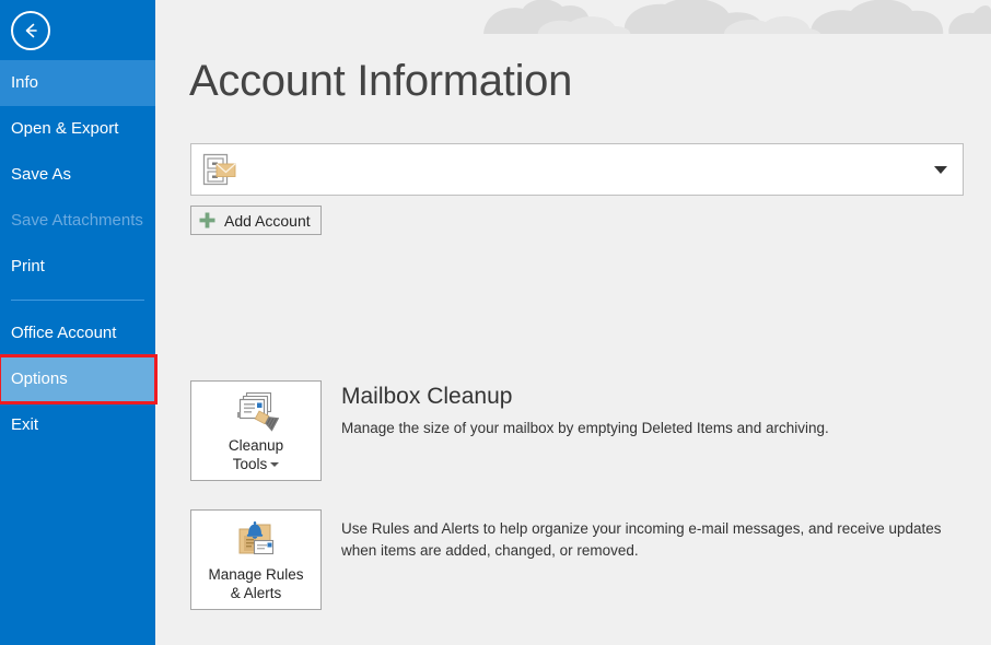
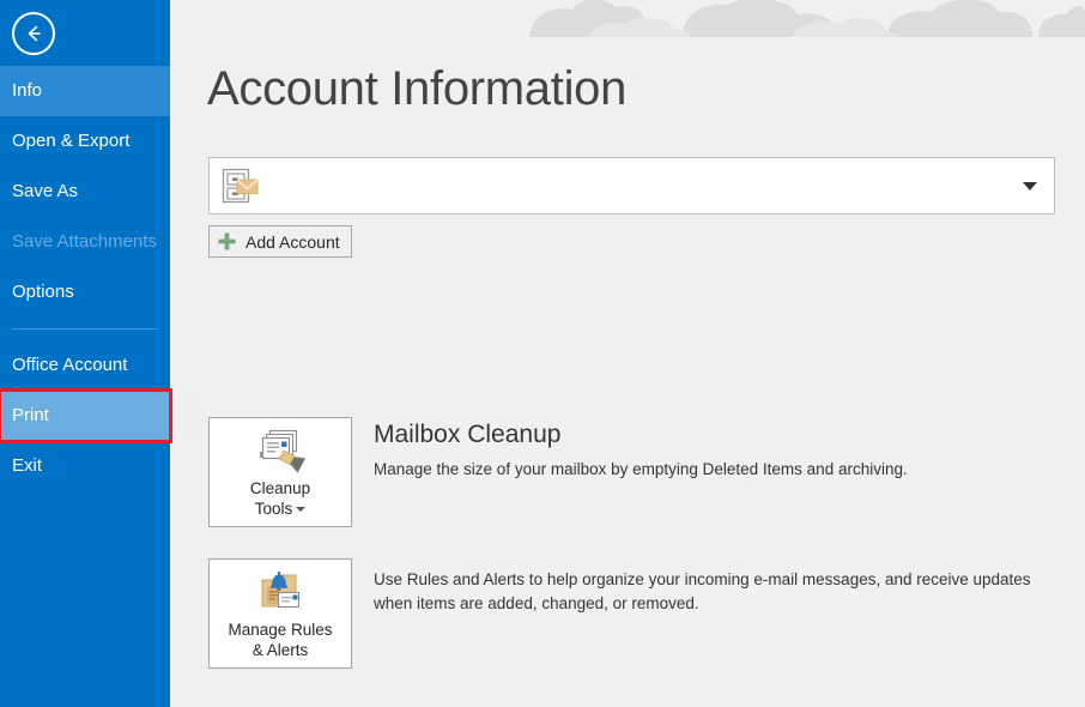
  Info
  Open & Export
  Save As
  Save Attachments
- Print
+ Options
  Office Account
- Options
+ Print
  Exit
  Account Information
  Add Account
  Cleanup
  Tools
  Mailbox Cleanup
  Manage the size of your mailbox by emptying Deleted Items and archiving.
  Manage Rules
  & Alerts
  Use Rules and Alerts to help organize your incoming e-mail messages, and receive updates when items are added, changed, or removed.
